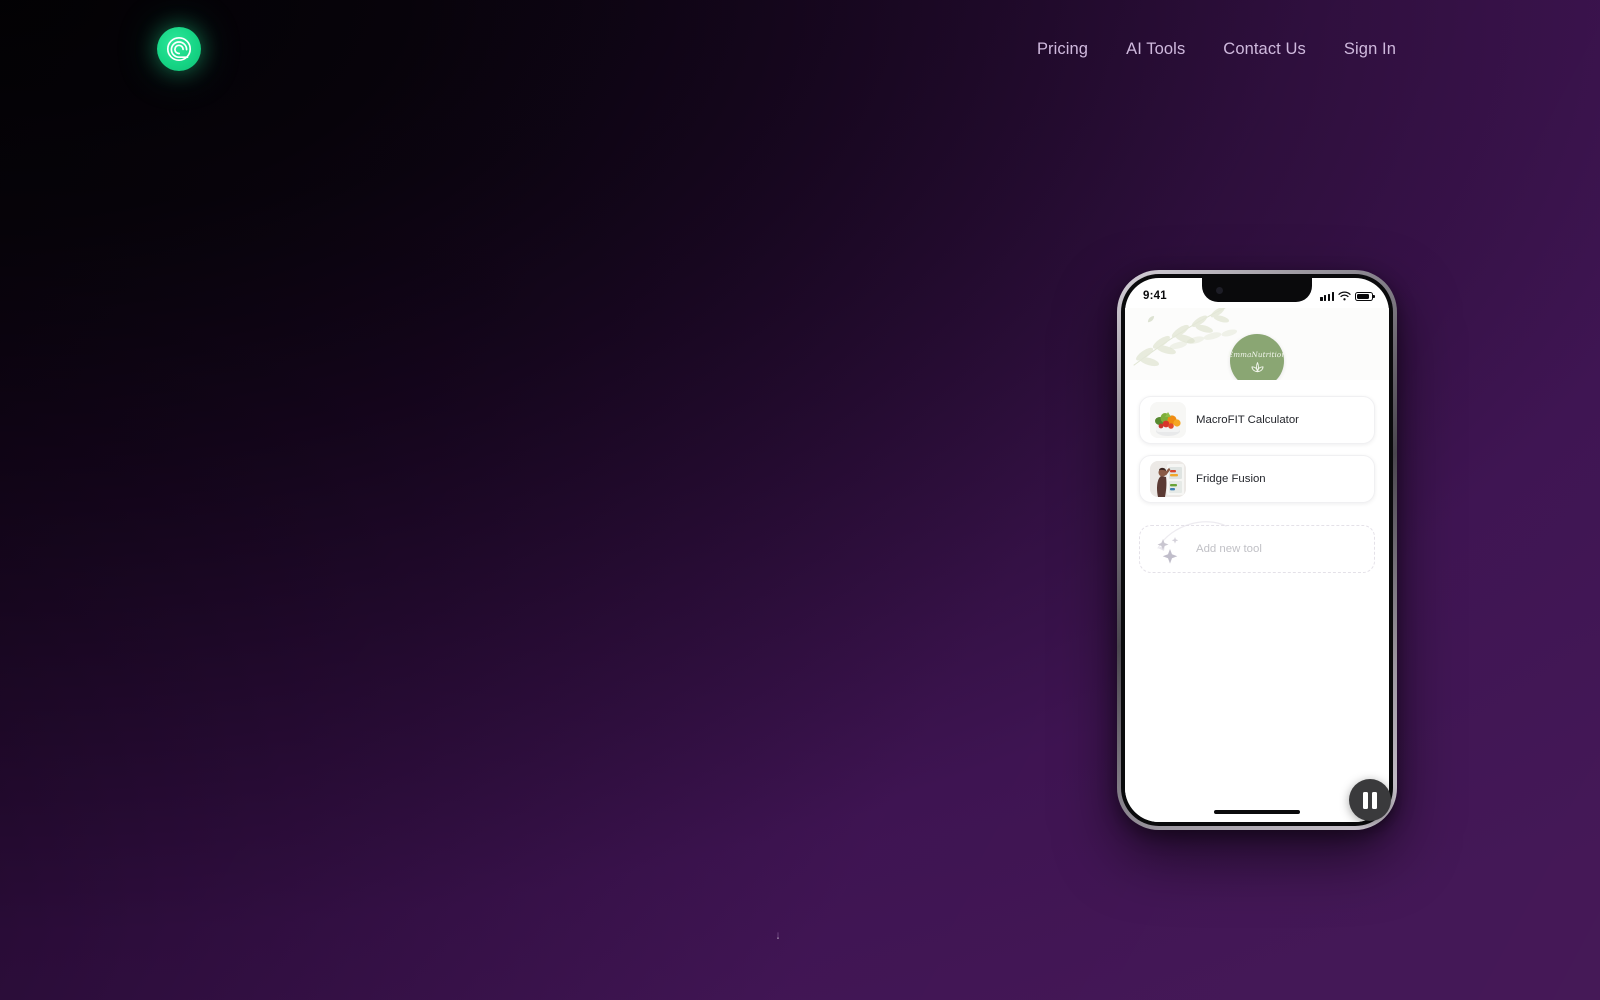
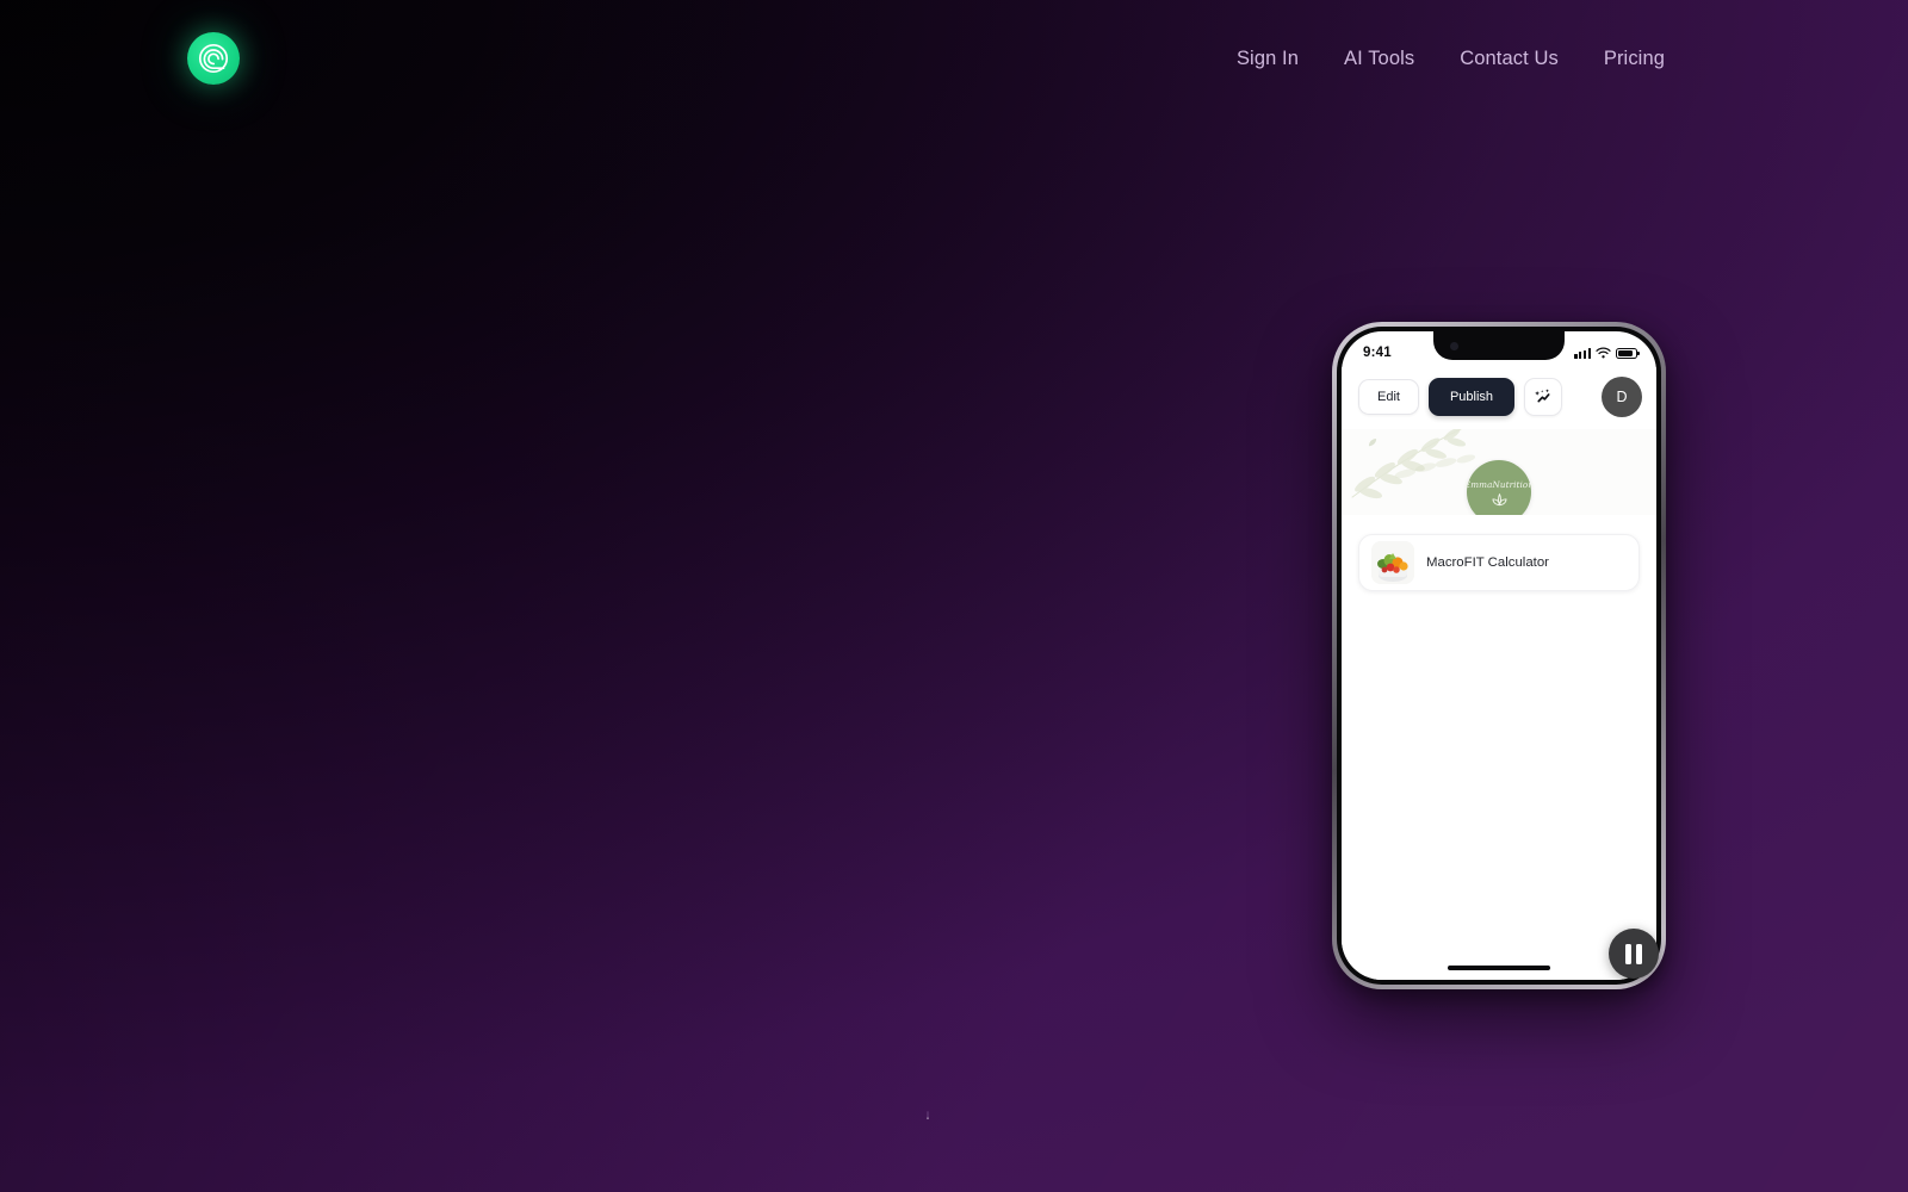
- Pricing
+ Sign In
  AI Tools
  Contact Us
- Sign In
+ Pricing
  9:41
+ Edit
+ Publish
+ D
  EmmaNutrition
  MacroFIT Calculator
- Fridge Fusion
- Add new tool
